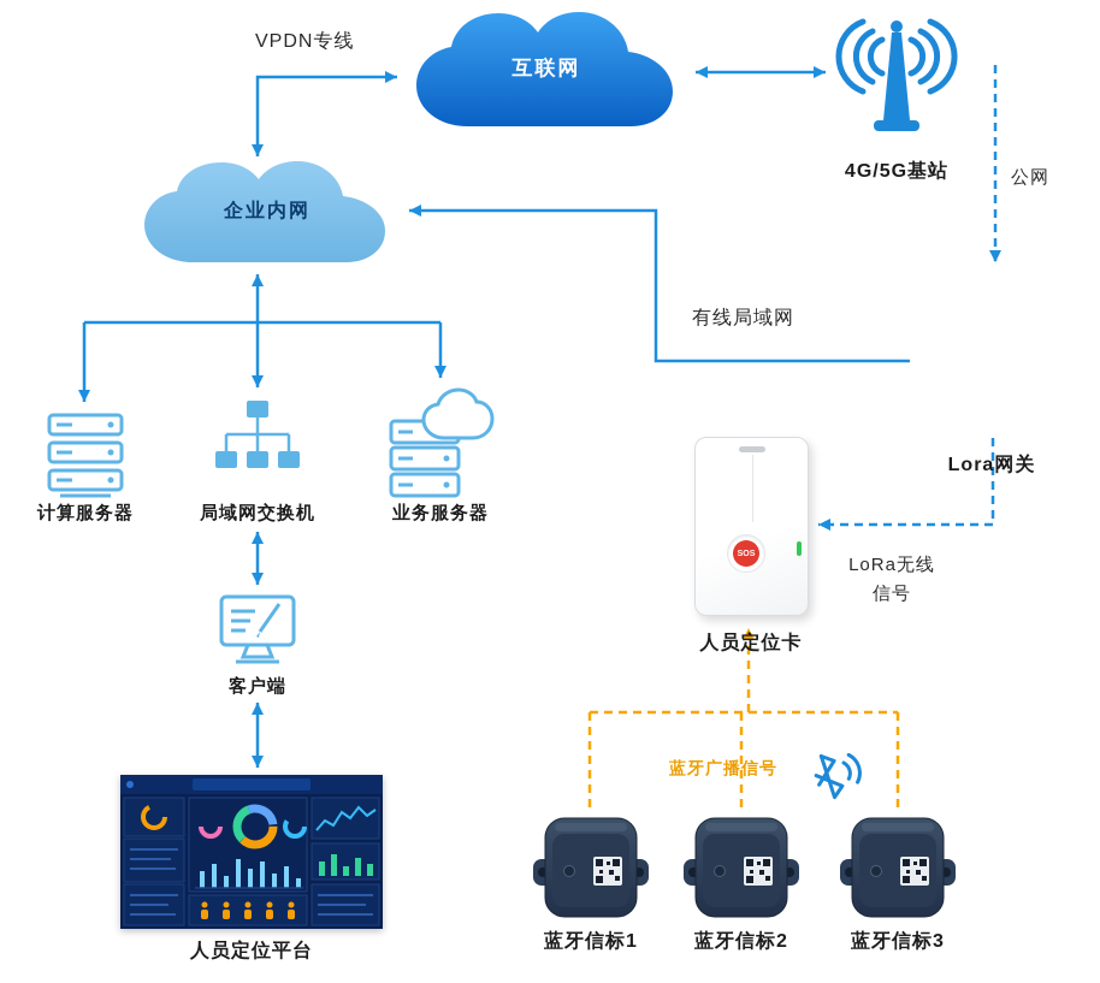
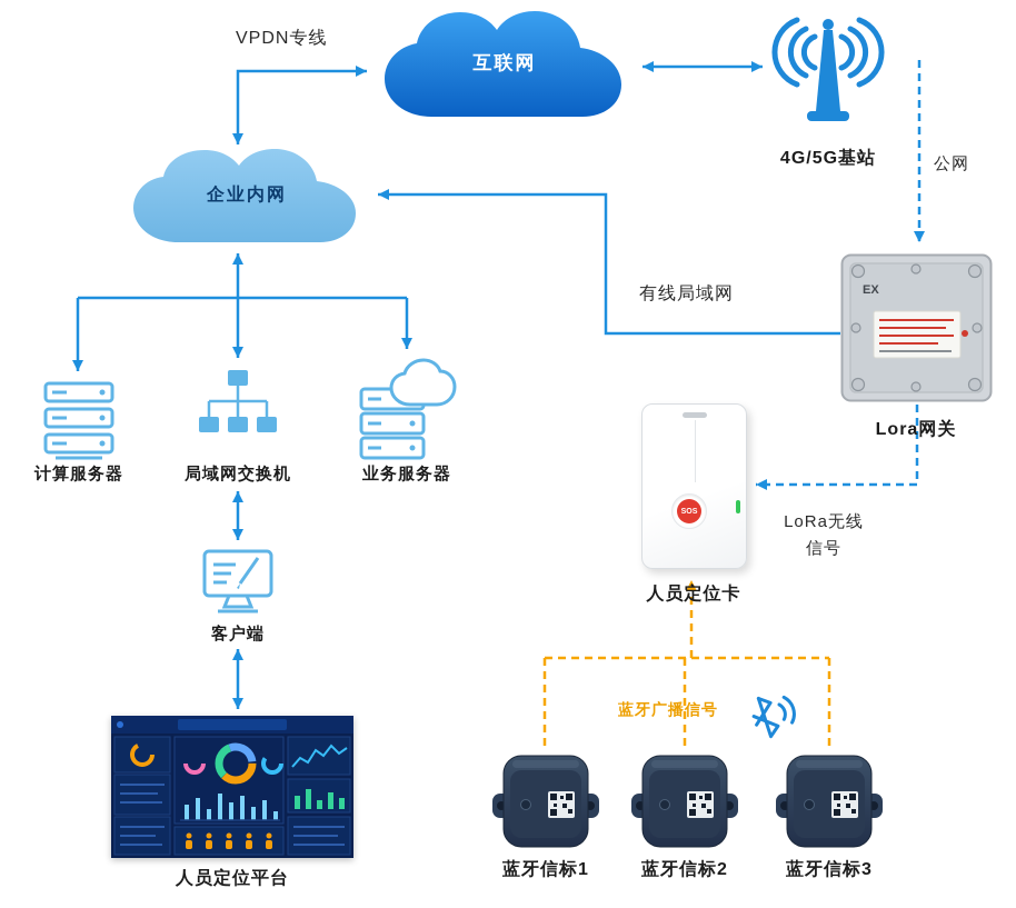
  互联网
  企业内网
  4G/5G基站
  公网
  VPDN专线
  有线局域网
  LoRa无线
  信号
  蓝牙广播信号
+ EX
  Lora网关
  计算服务器
  局域网交换机
  业务服务器
  客户端
  人员定位平台
  人员定位卡
  蓝牙信标1
  蓝牙信标2
  蓝牙信标3
